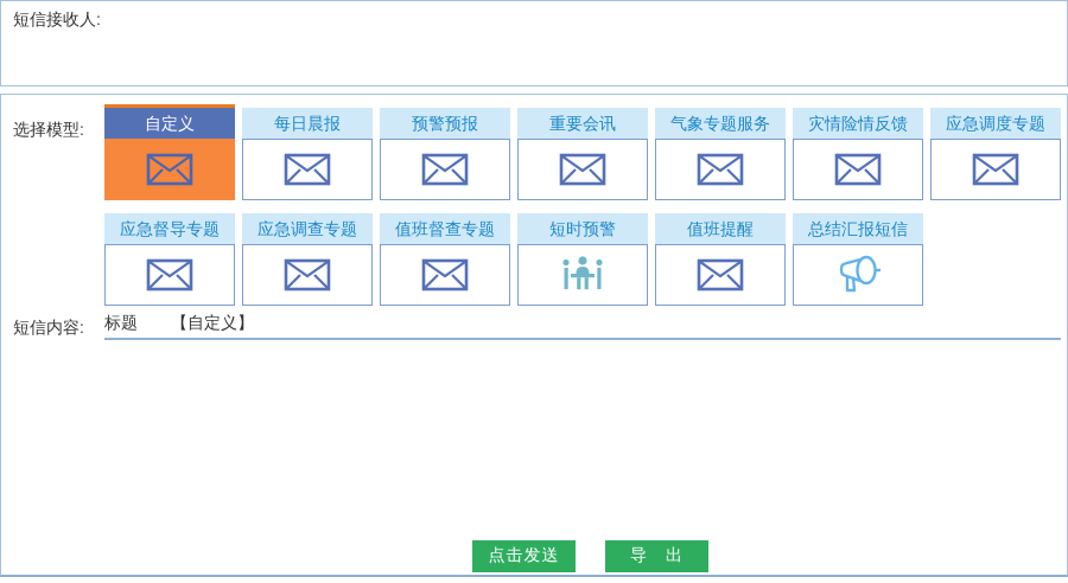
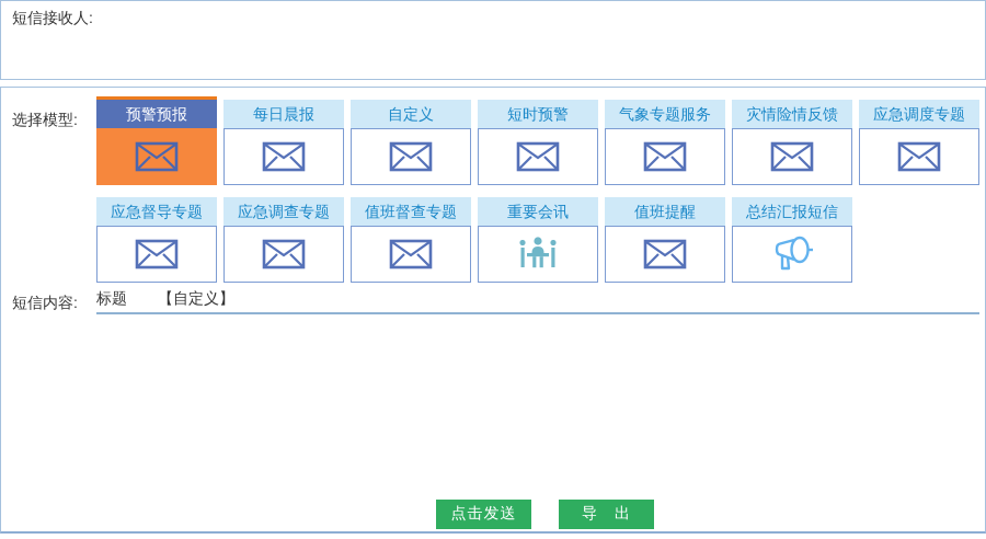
  短信接收人:
  选择模型:
- 自定义
+ 预警预报
  每日晨报
- 预警预报
+ 自定义
- 重要会讯
+ 短时预警
  气象专题服务
  灾情险情反馈
  应急调度专题
  应急督导专题
  应急调查专题
  值班督查专题
- 短时预警
+ 重要会讯
  值班提醒
  总结汇报短信
  短信内容:
  标题 【自定义】
  点击发送
  导 出
